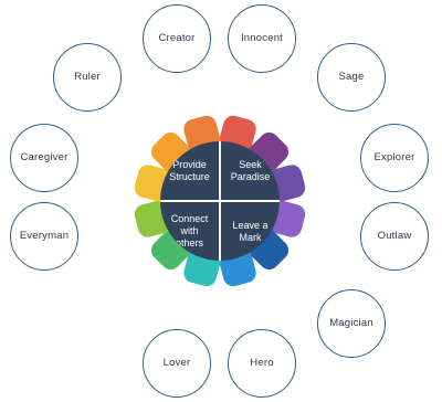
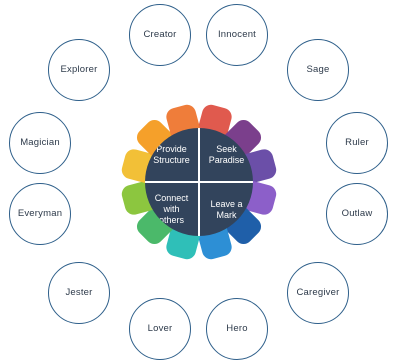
  Creator
  Innocent
- Ruler
+ Explorer
  Sage
- Caregiver
+ Magician
- Explorer
+ Ruler
  Everyman
  Outlaw
+ Jester
- Magician
+ Caregiver
  Lover
  Hero
  Provide
  Structure
  Seek
  Paradise
  Connect
  with
  others
  Leave a
  Mark
